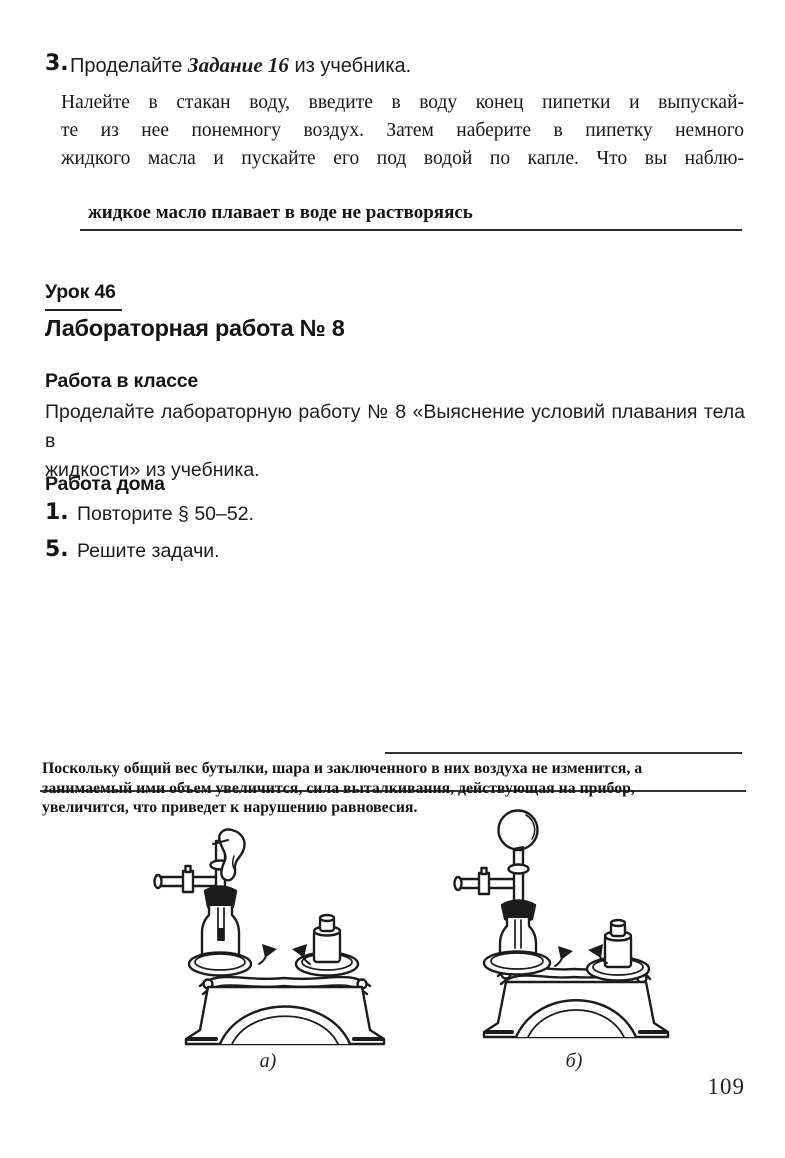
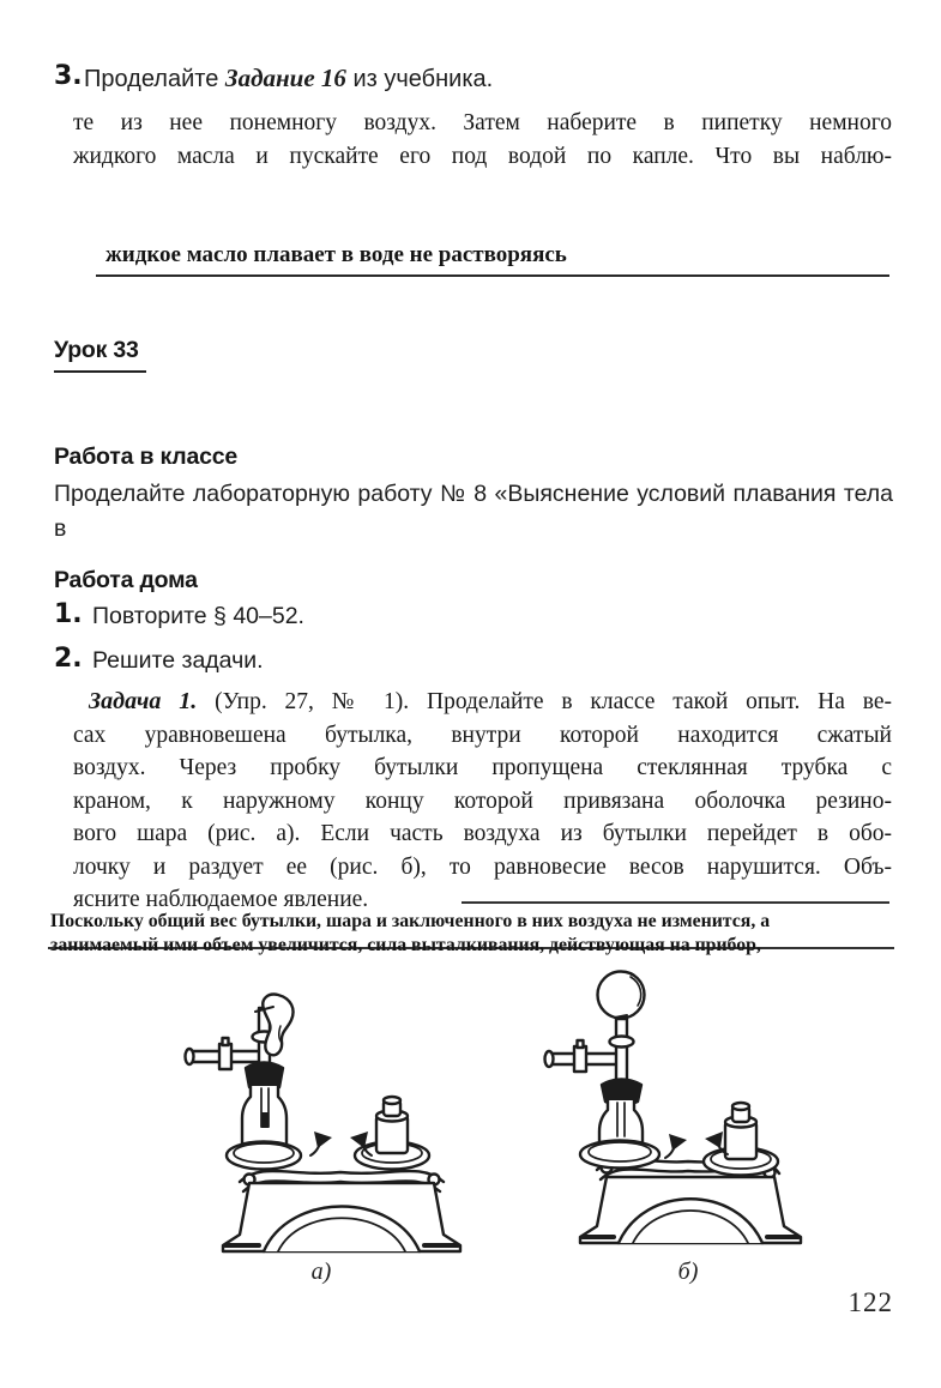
  3.
  Проделайте Задание 16 из учебника.
- Налейте в стакан воду, введите в воду конец пипетки и выпускай-
  те из нее понемногу воздух. Затем наберите в пипетку немного
  жидкого масла и пускайте его под водой по капле. Что вы наблю-
  жидкое масло плавает в воде не растворяясь
- Урок 46
+ Урок 33
- Лабораторная работа № 8
  Работа в классе
  Проделайте лабораторную работу № 8 «Выяснение условий плавания тела в
- жидкости» из учебника.
  Работа дома
  1.
- Повторите § 50–52.
+ Повторите § 40–52.
- 5.
+ 2.
  Решите задачи.
+ Задача 1. (Упр. 27, № 1). Проделайте в классе такой опыт. На ве-
+ сах уравновешена бутылка, внутри которой находится сжатый
+ воздух. Через пробку бутылки пропущена стеклянная трубка с
+ краном, к наружному концу которой привязана оболочка резино-
+ вого шара (рис. а). Если часть воздуха из бутылки перейдет в обо-
+ лочку и раздует ее (рис. б), то равновесие весов нарушится. Объ-
+ ясните наблюдаемое явление.
  Поскольку общий вес бутылки, шара и заключенного в них воздуха не изменится, а
  занимаемый ими объем увеличится, сила выталкивания, действующая на прибор,
- увеличится, что приведет к нарушению равновесия.
  а)
  б)
- 109
+ 122
